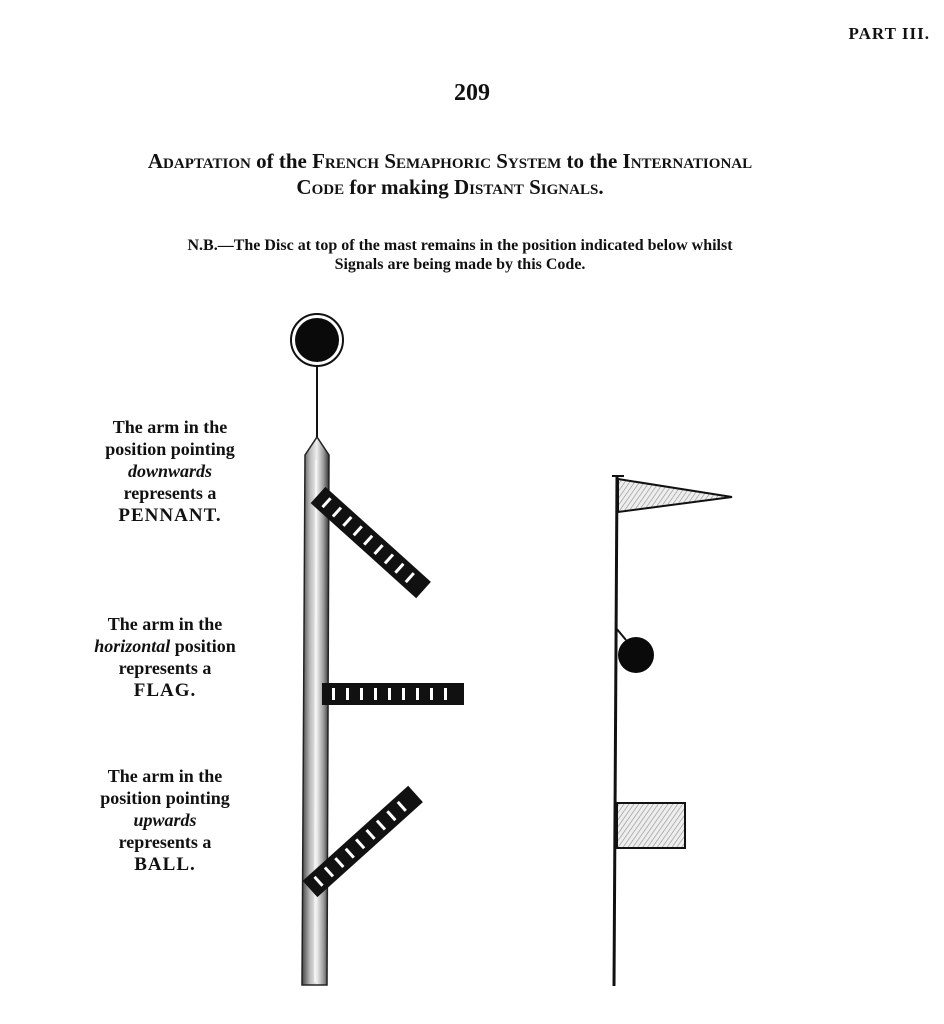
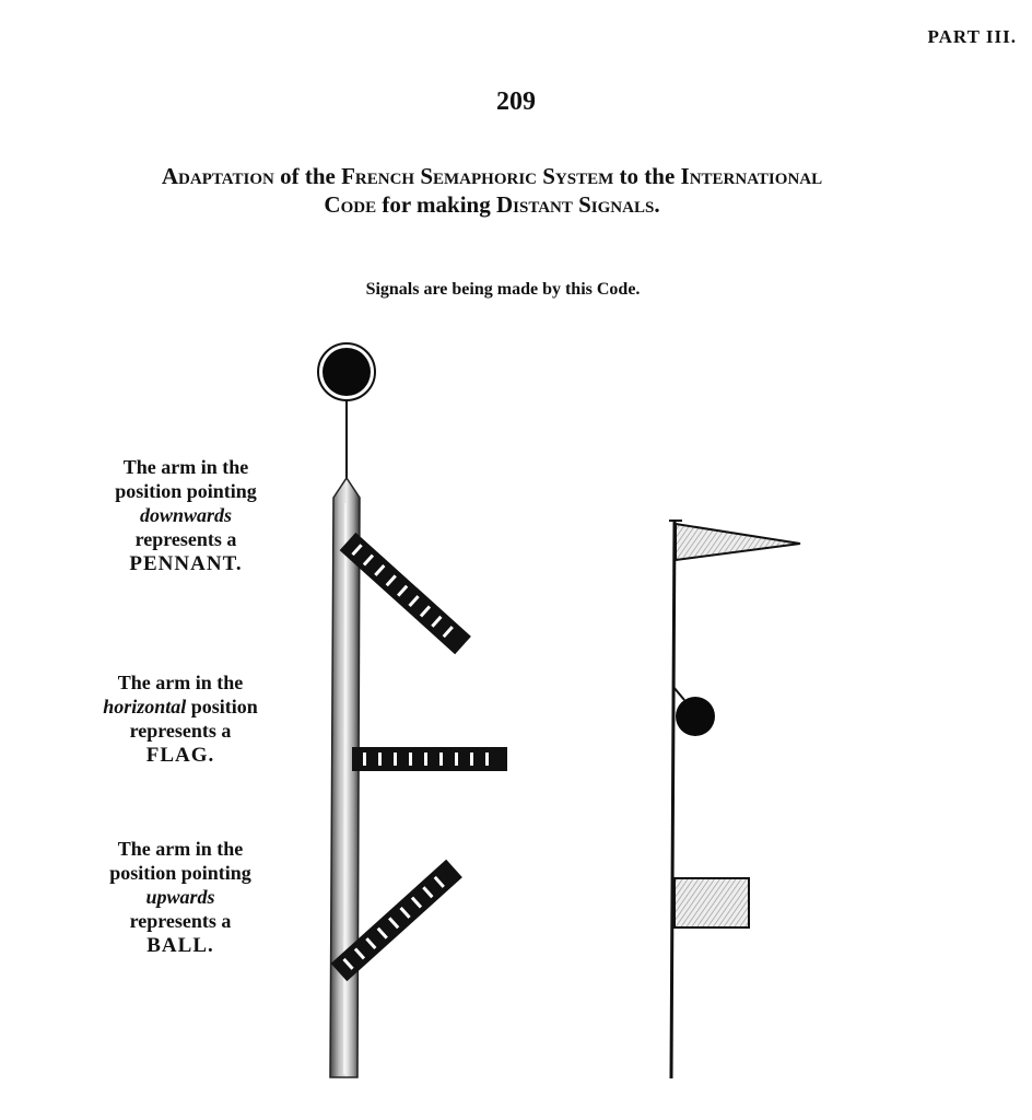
  PART III.
  209
  Adaptation of the French Semaphoric System to the International
  Code for making Distant Signals.
- N.B.—The Disc at top of the mast remains in the position indicated below whilst
  Signals are being made by this Code.
  The arm in the
  position pointing
  downwards
  represents a
  PENNANT.
  The arm in the
  horizontal position
  represents a
  FLAG.
  The arm in the
  position pointing
  upwards
  represents a
  BALL.
